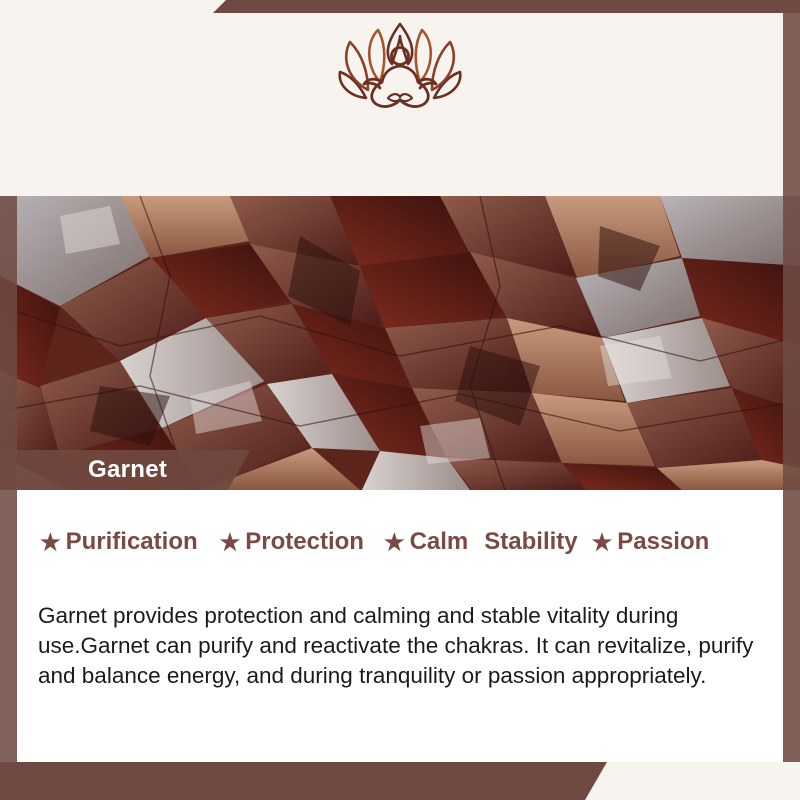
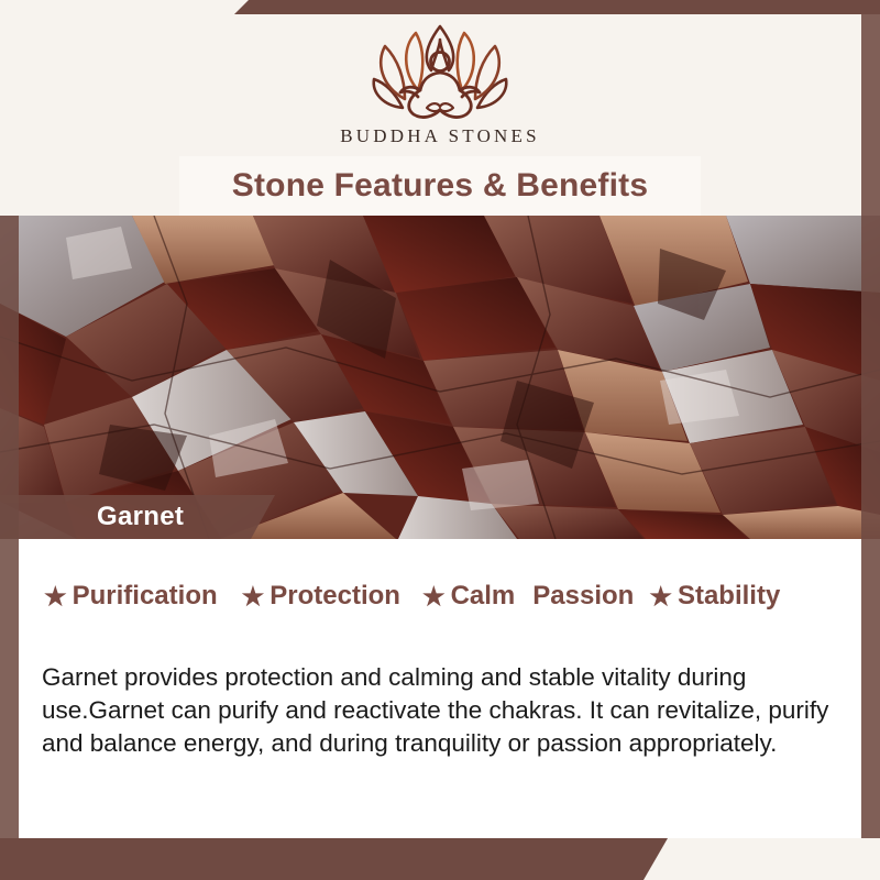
+ BUDDHA STONES
+ Stone Features & Benefits
  Garnet
  ★
  Purification
  ★
  Protection
  ★
  Calm
- Stability
+ Passion
  ★
- Passion
+ Stability
  Garnet provides protection and calming and stable vitality during use.Garnet can purify and reactivate the chakras. It can revitalize, purify and balance energy, and during tranquility or passion appropriately.
